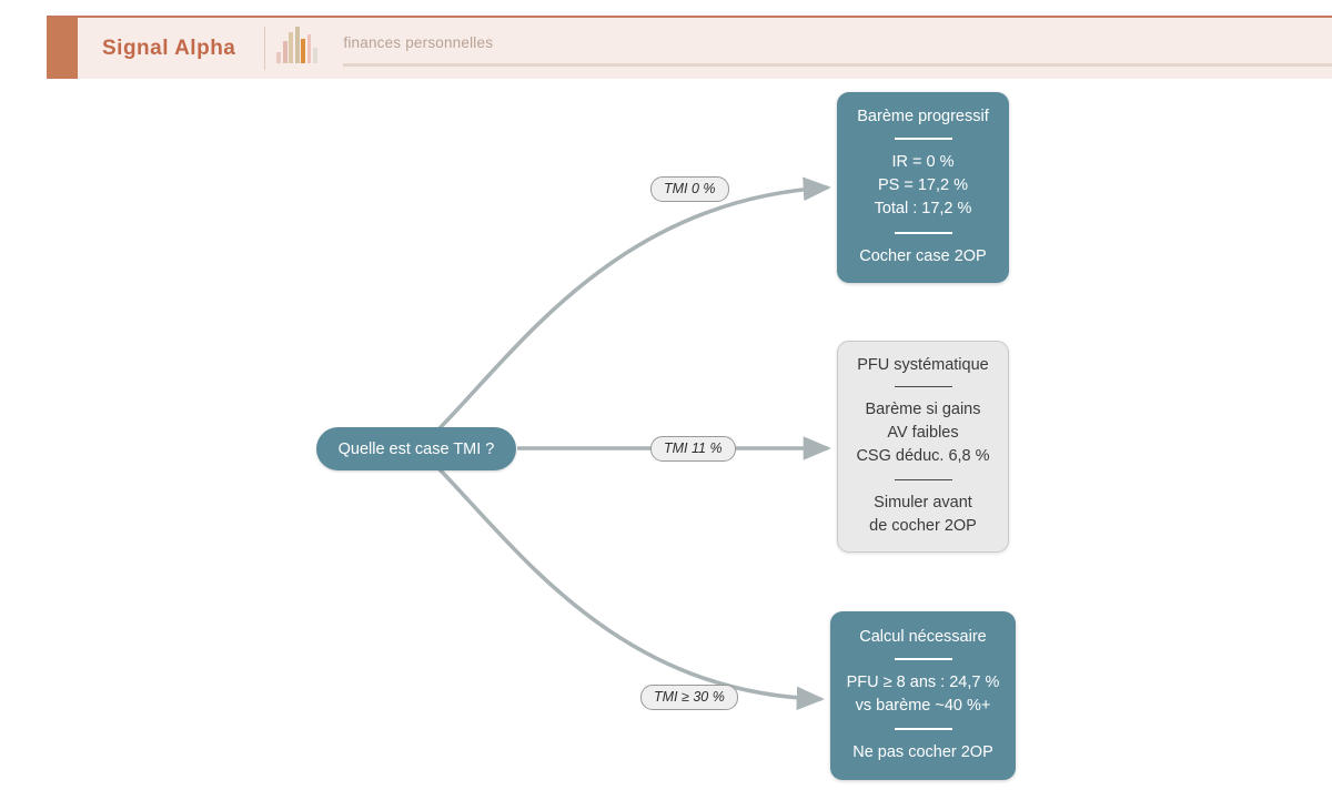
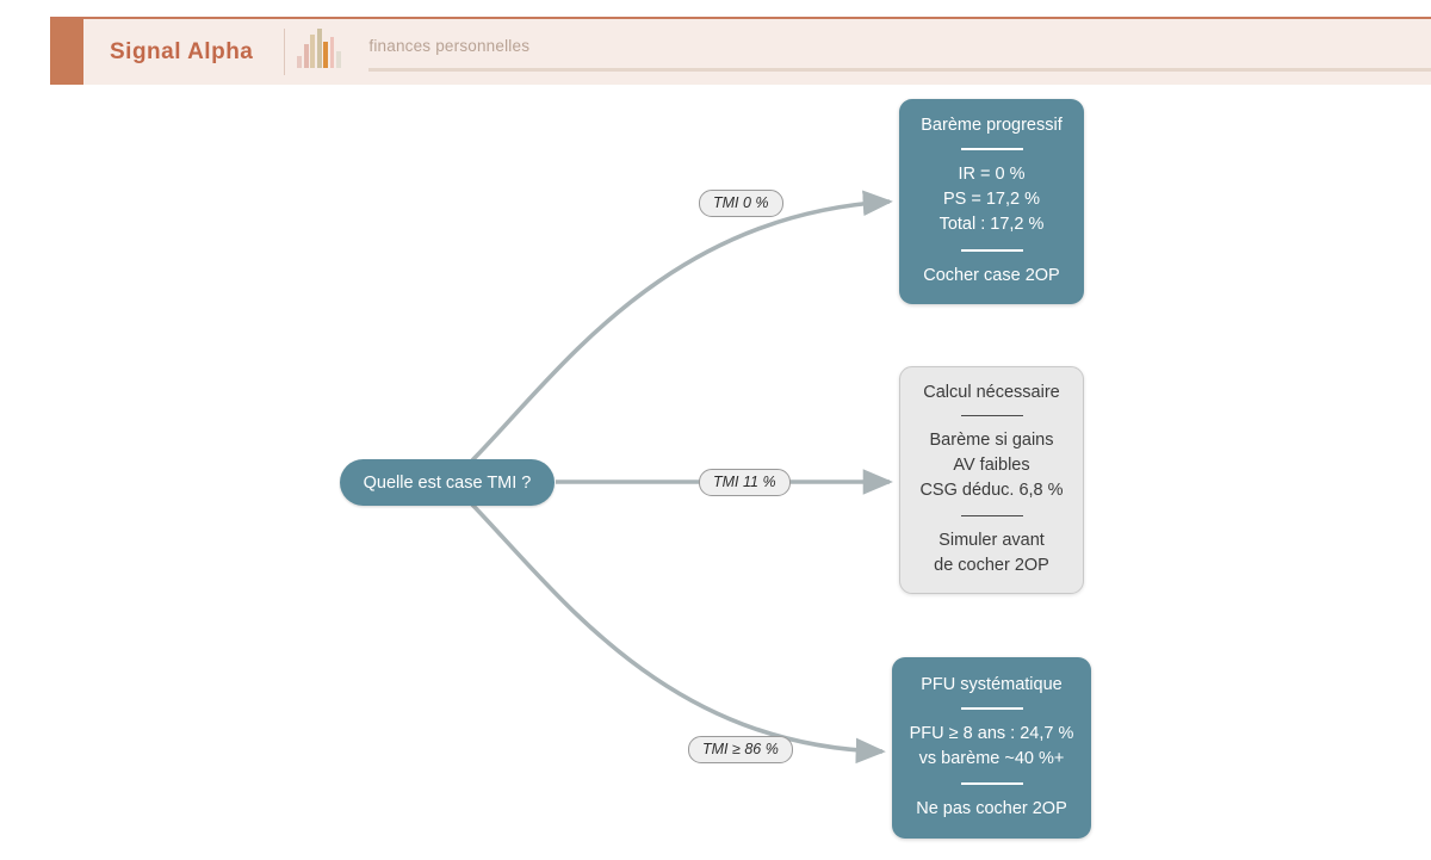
  Signal Alpha
  finances personnelles
  Quelle est case TMI ?
  TMI 0 %
  TMI 11 %
- TMI ≥ 30 %
+ TMI ≥ 86 %
  Barème progressif
  IR = 0 %
  PS = 17,2 %
  Total : 17,2 %
  Cocher case 2OP
- PFU systématique
+ Calcul nécessaire
  Barème si gains
  AV faibles
  CSG déduc. 6,8 %
  Simuler avant
  de cocher 2OP
- Calcul nécessaire
+ PFU systématique
  PFU ≥ 8 ans : 24,7 %
  vs barème ~40 %+
  Ne pas cocher 2OP
